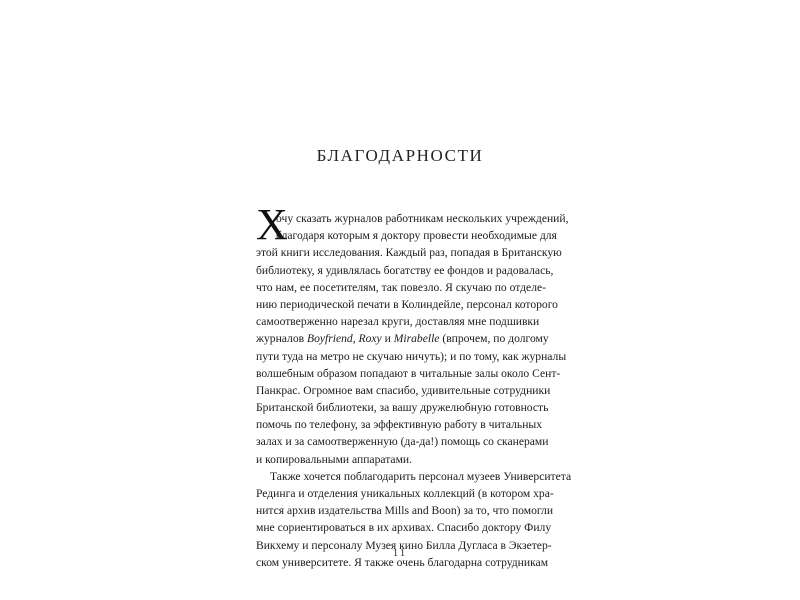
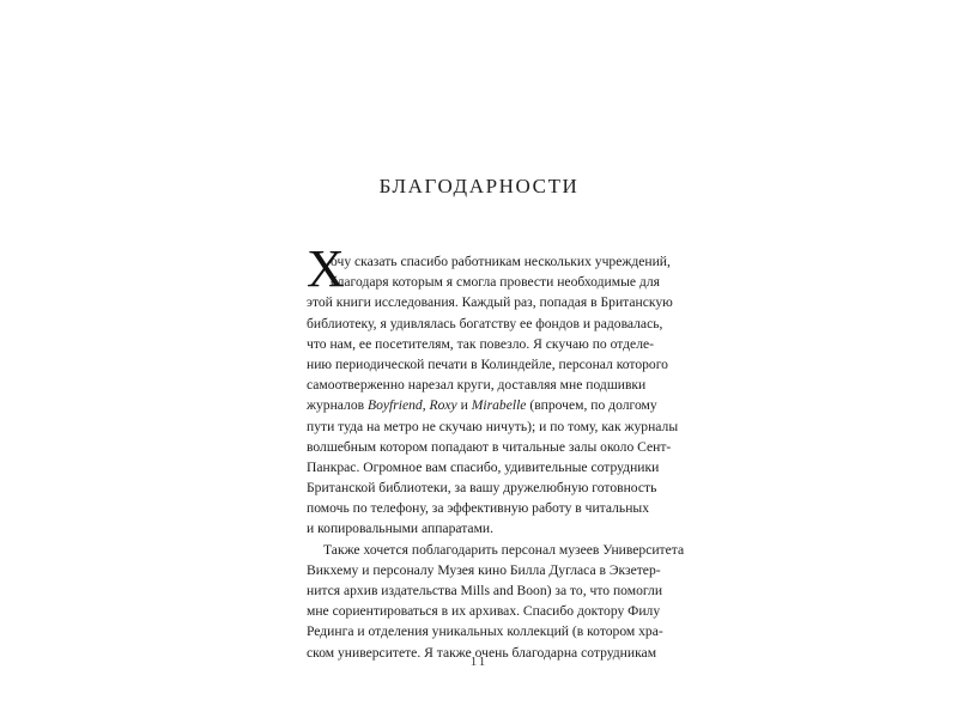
  БЛАГОДАРНОСТИ
  Х
- очу сказать журналов работникам нескольких учреждений,
+ очу сказать спасибо работникам нескольких учреждений,
- благодаря которым я доктору провести необходимые для
+ благодаря которым я смогла провести необходимые для
  этой книги исследования. Каждый раз, попадая в Британскую
  библиотеку, я удивлялась богатству ее фондов и радовалась,
  что нам, ее посетителям, так повезло. Я скучаю по отделе-
  нию периодической печати в Колиндейле, персонал которого
  самоотверженно нарезал круги, доставляя мне подшивки
  журналов Boyfriend, Roxy и Mirabelle (впрочем, по долгому
  пути туда на метро не скучаю ничуть); и по тому, как журналы
- волшебным образом попадают в читальные залы около Сент-
+ волшебным котором попадают в читальные залы около Сент-
  Панкрас. Огромное вам спасибо, удивительные сотрудники
  Британской библиотеки, за вашу дружелюбную готовность
  помочь по телефону, за эффективную работу в читальных
- залах и за самоотверженную (да-да!) помощь со сканерами
  и копировальными аппаратами.
  Также хочется поблагодарить персонал музеев Университета
- Рединга и отделения уникальных коллекций (в котором хра-
+ Викхему и персоналу Музея кино Билла Дугласа в Экзетер-
  нится архив издательства Mills and Boon) за то, что помогли
  мне сориентироваться в их архивах. Спасибо доктору Филу
- Викхему и персоналу Музея кино Билла Дугласа в Экзетер-
+ Рединга и отделения уникальных коллекций (в котором хра-
  ском университете. Я также очень благодарна сотрудникам
  11
